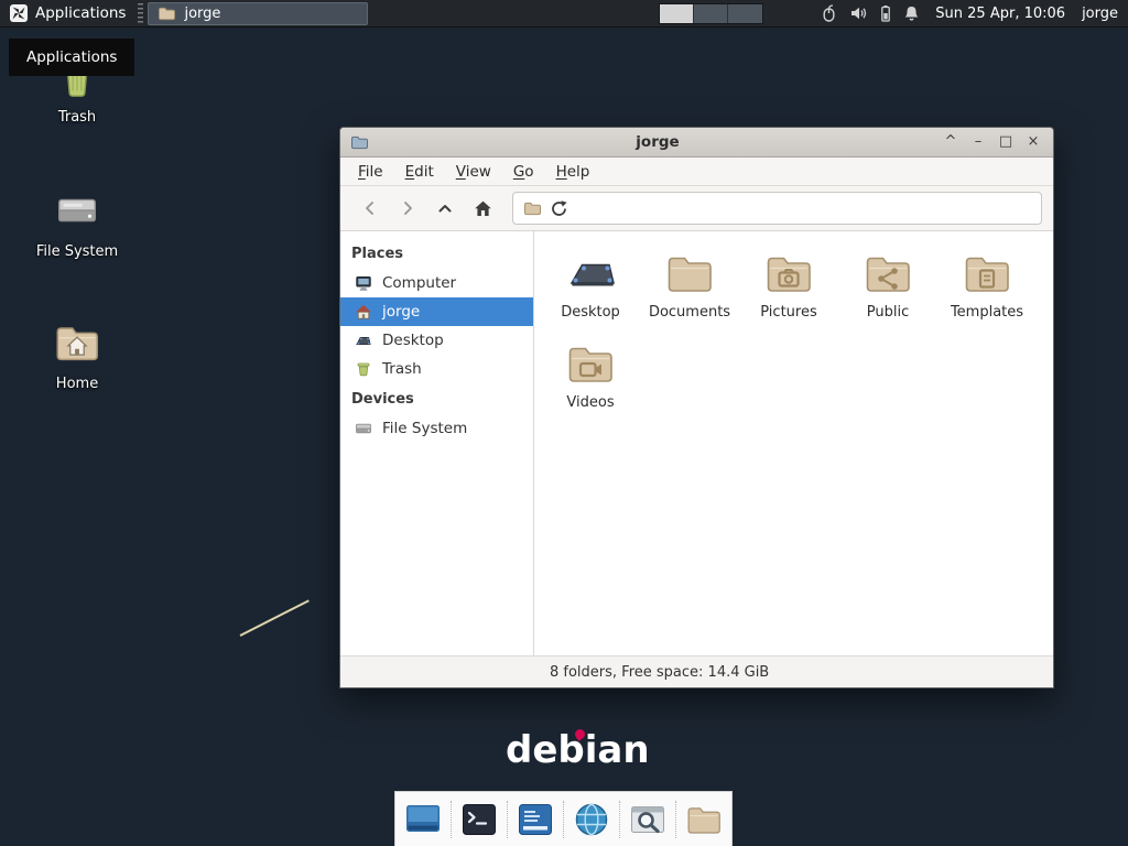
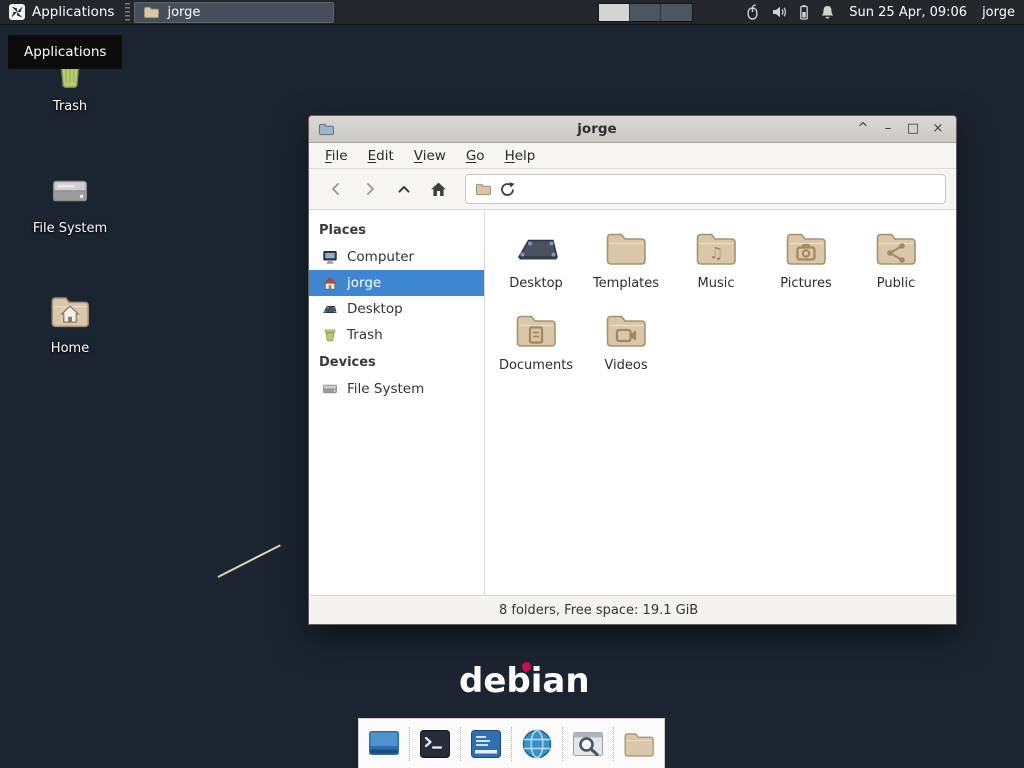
  Applications
  jorge
- Sun 25 Apr, 10:06
+ Sun 25 Apr, 09:06
  jorge
  Applications
  Trash
  File System
  Home
  debian
  jorge
  ^
  –
  □
  ×
  File
  Edit
  View
  Go
  Help
  Places
  Computer
  jorge
  Desktop
  Trash
  Devices
  File System
  Desktop
- Documents
+ Templates
+ ♫
+ Music
  Pictures
  Public
- Templates
+ Documents
  Videos
- 8 folders, Free space: 14.4 GiB
+ 8 folders, Free space: 19.1 GiB
